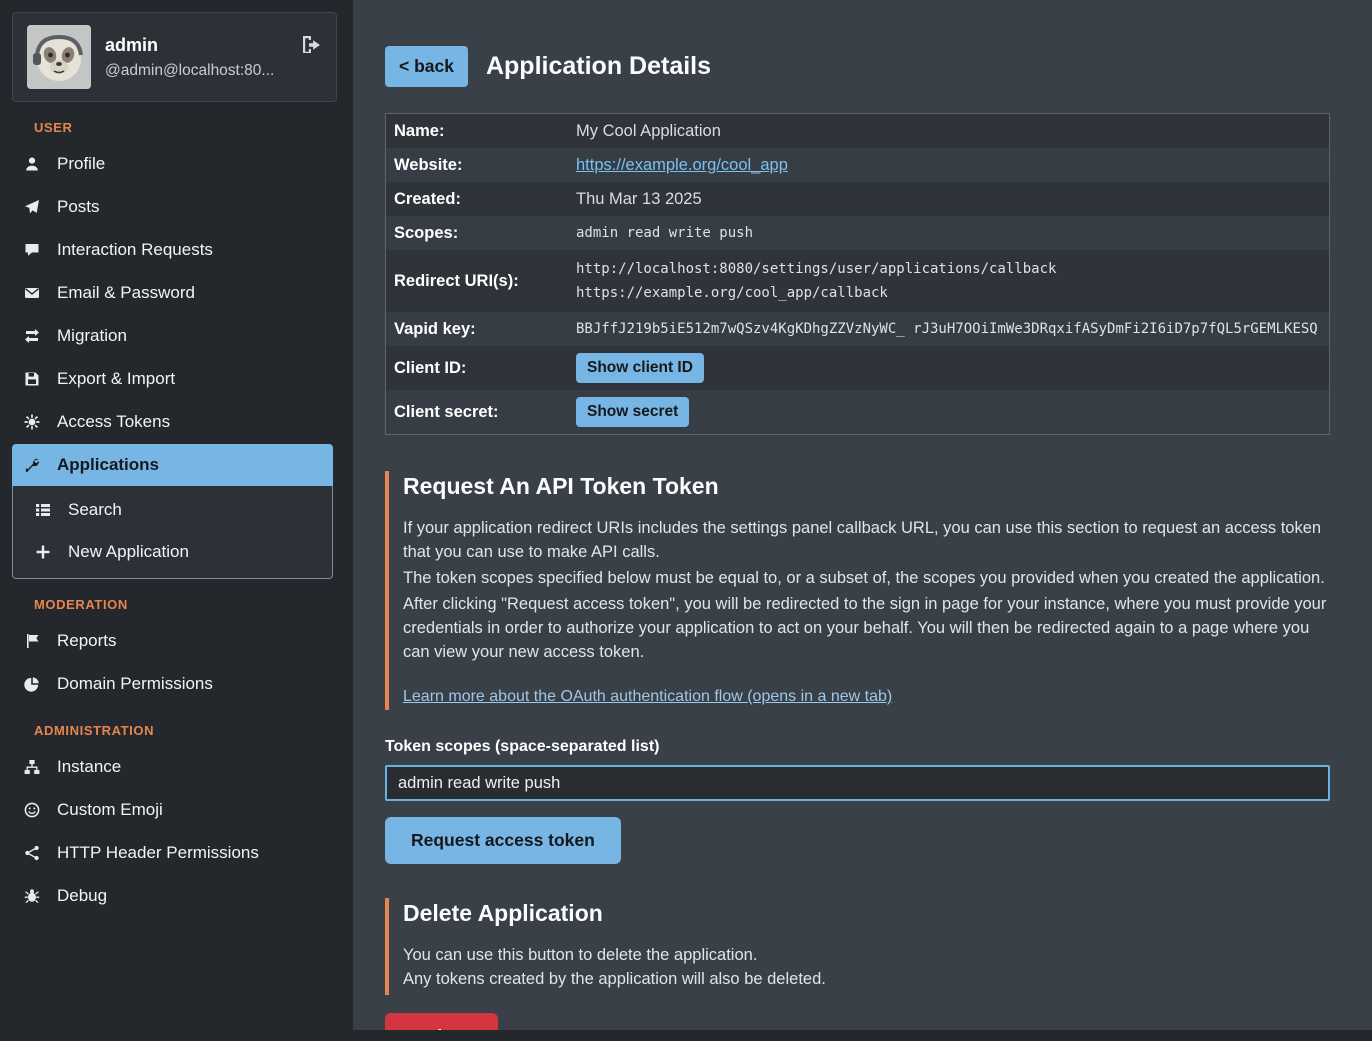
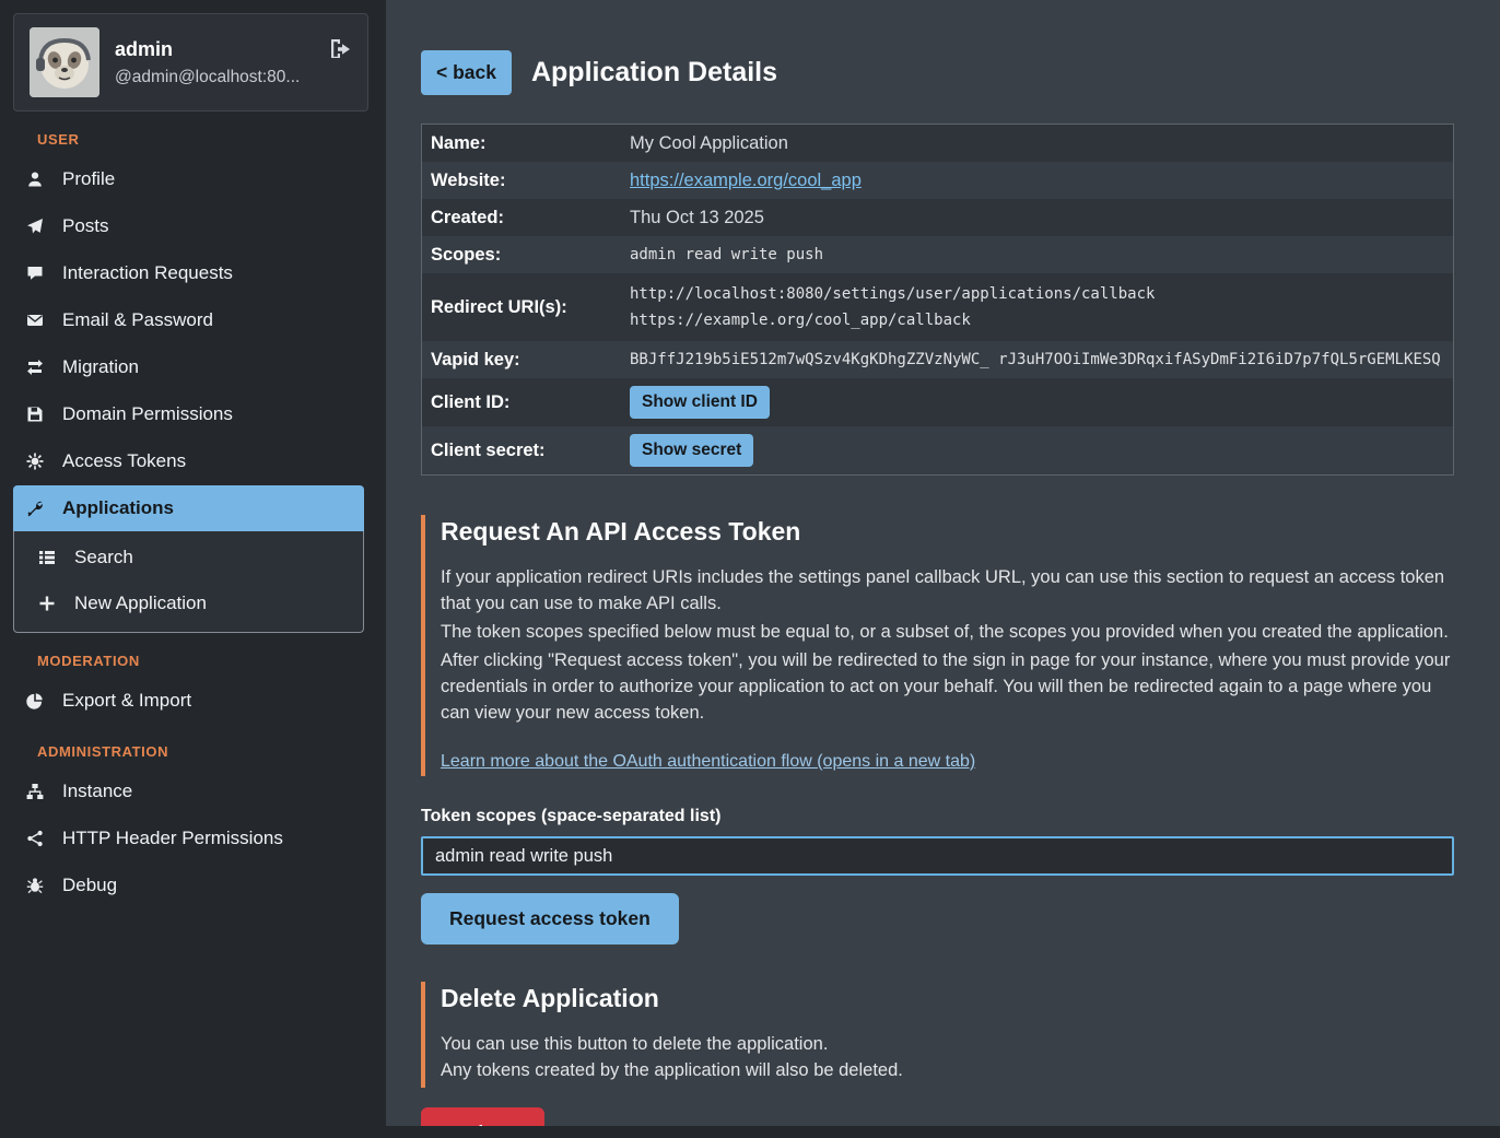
  admin
  @admin@localhost:80...
  USER
  Profile
  Posts
  Interaction Requests
  Email & Password
  Migration
- Export & Import
+ Domain Permissions
  Access Tokens
  Applications
  Search
  New Application
  MODERATION
- Reports
- Domain Permissions
+ Export & Import
  ADMINISTRATION
  Instance
- Custom Emoji
  HTTP Header Permissions
  Debug
  < back
  Application Details
  Name:
  My Cool Application
  Website:
  https://example.org/cool_app
  Created:
- Thu Mar 13 2025
+ Thu Oct 13 2025
  Scopes:
  admin read write push
  Redirect URI(s):
  http://localhost:8080/settings/user/applications/callback
  https://example.org/cool_app/callback
  Vapid key:
  BBJffJ219b5iE512m7wQSzv4KgKDhgZZVzNyWC_ rJ3uH7OOiImWe3DRqxifASyDmFi2I6iD7p7fQL5rGEMLKESQ
  Client ID:
  Show client ID
  Client secret:
  Show secret
- Request An API Token Token
+ Request An API Access Token
  If your application redirect URIs includes the settings panel callback URL, you can use this section to request an access token that you can use to make API calls.
  The token scopes specified below must be equal to, or a subset of, the scopes you provided when you created the application.
  After clicking "Request access token", you will be redirected to the sign in page for your instance, where you must provide your credentials in order to authorize your application to act on your behalf. You will then be redirected again to a page where you can view your new access token.
  Learn more about the OAuth authentication flow (opens in a new tab)
  Token scopes (space-separated list)
  admin read write push
  Request access token
  Delete Application
  You can use this button to delete the application.
  Any tokens created by the application will also be deleted.
